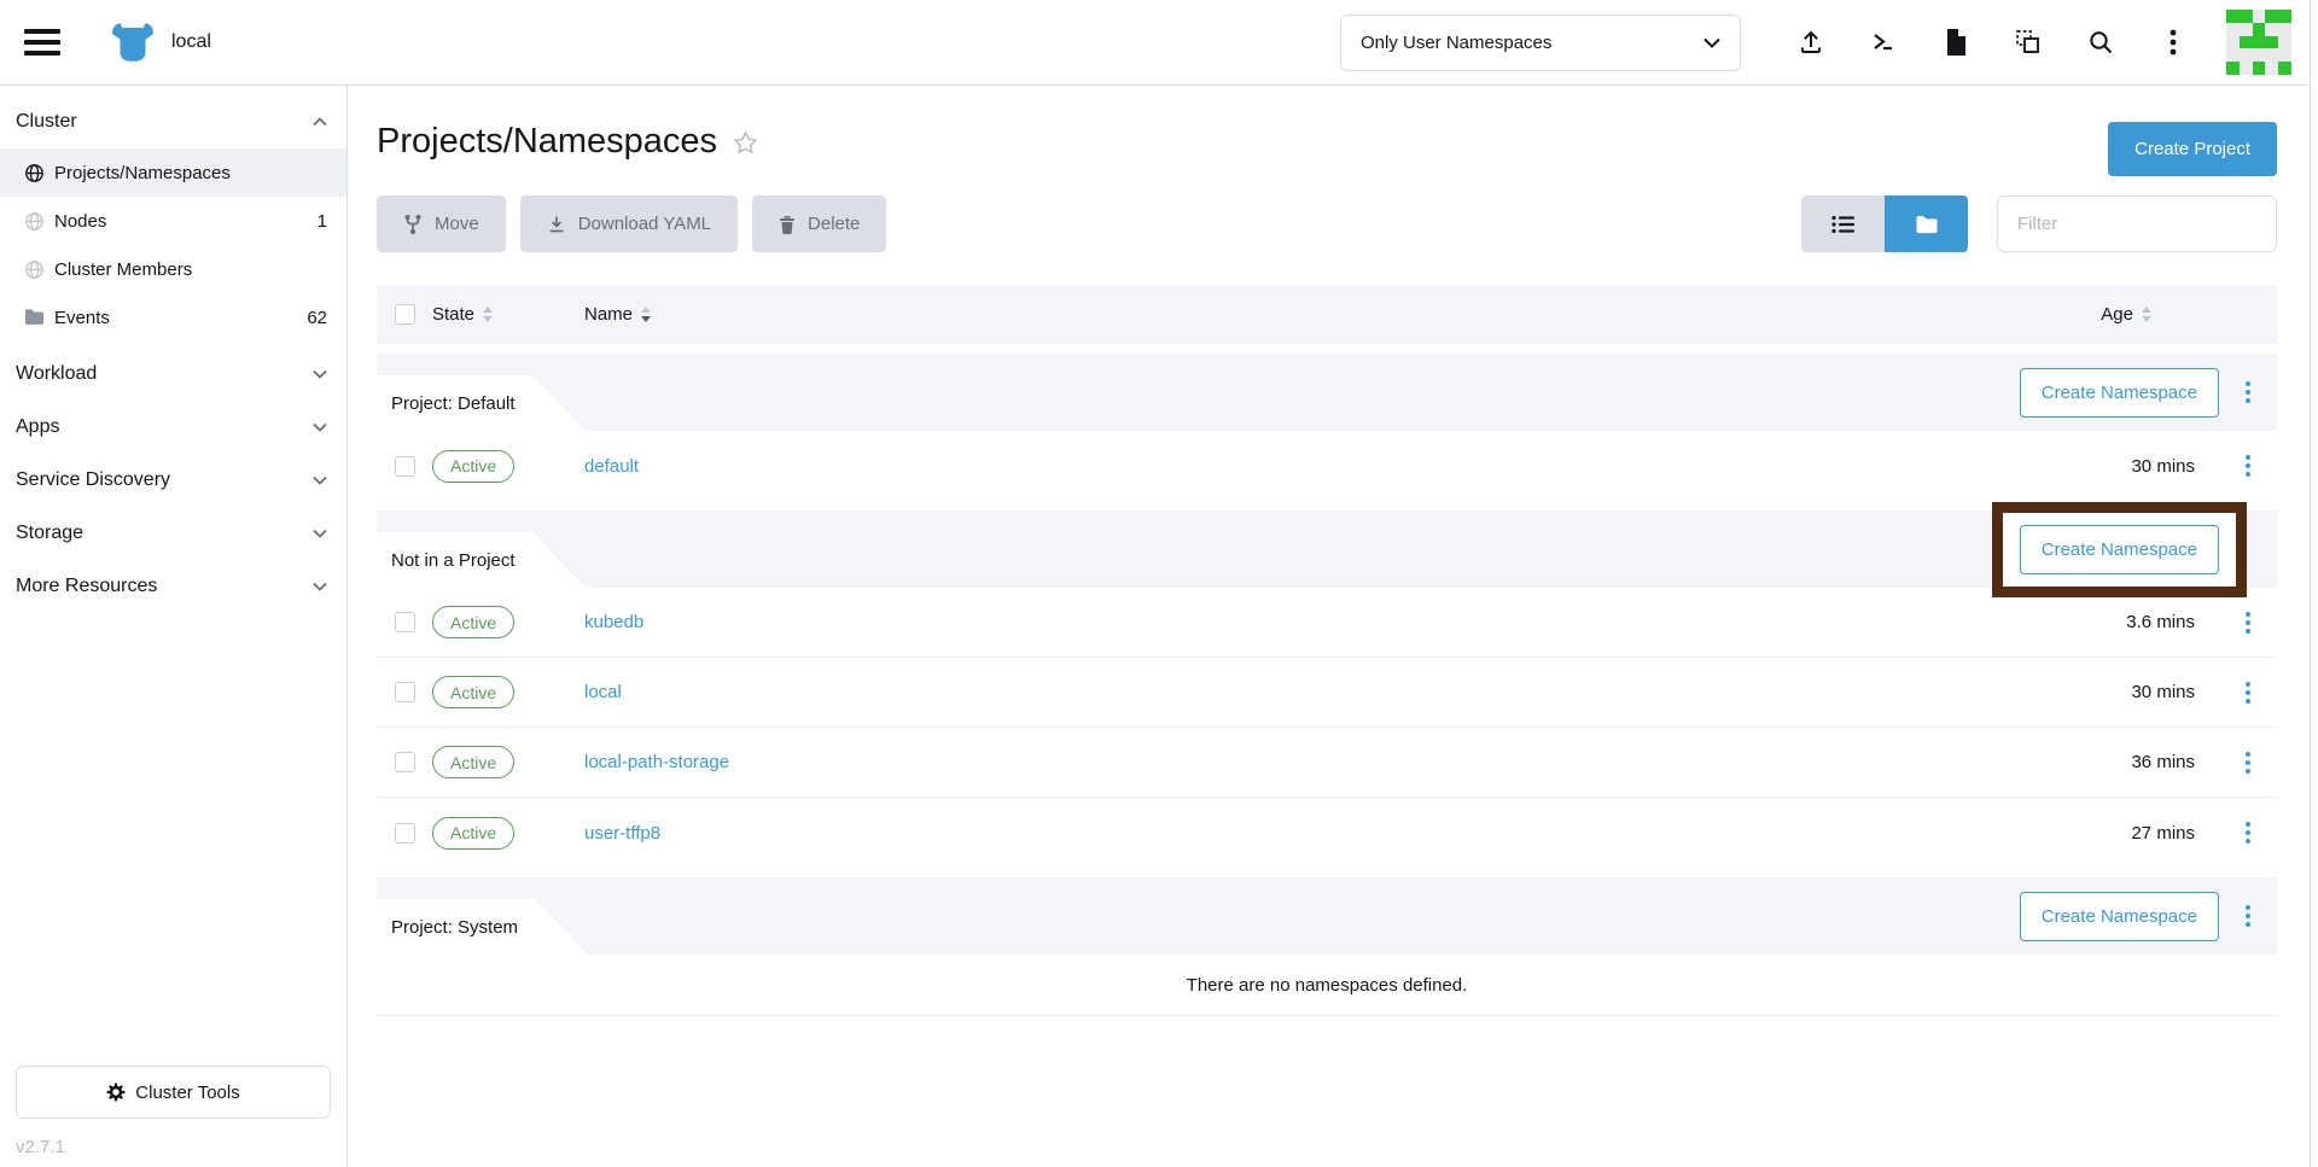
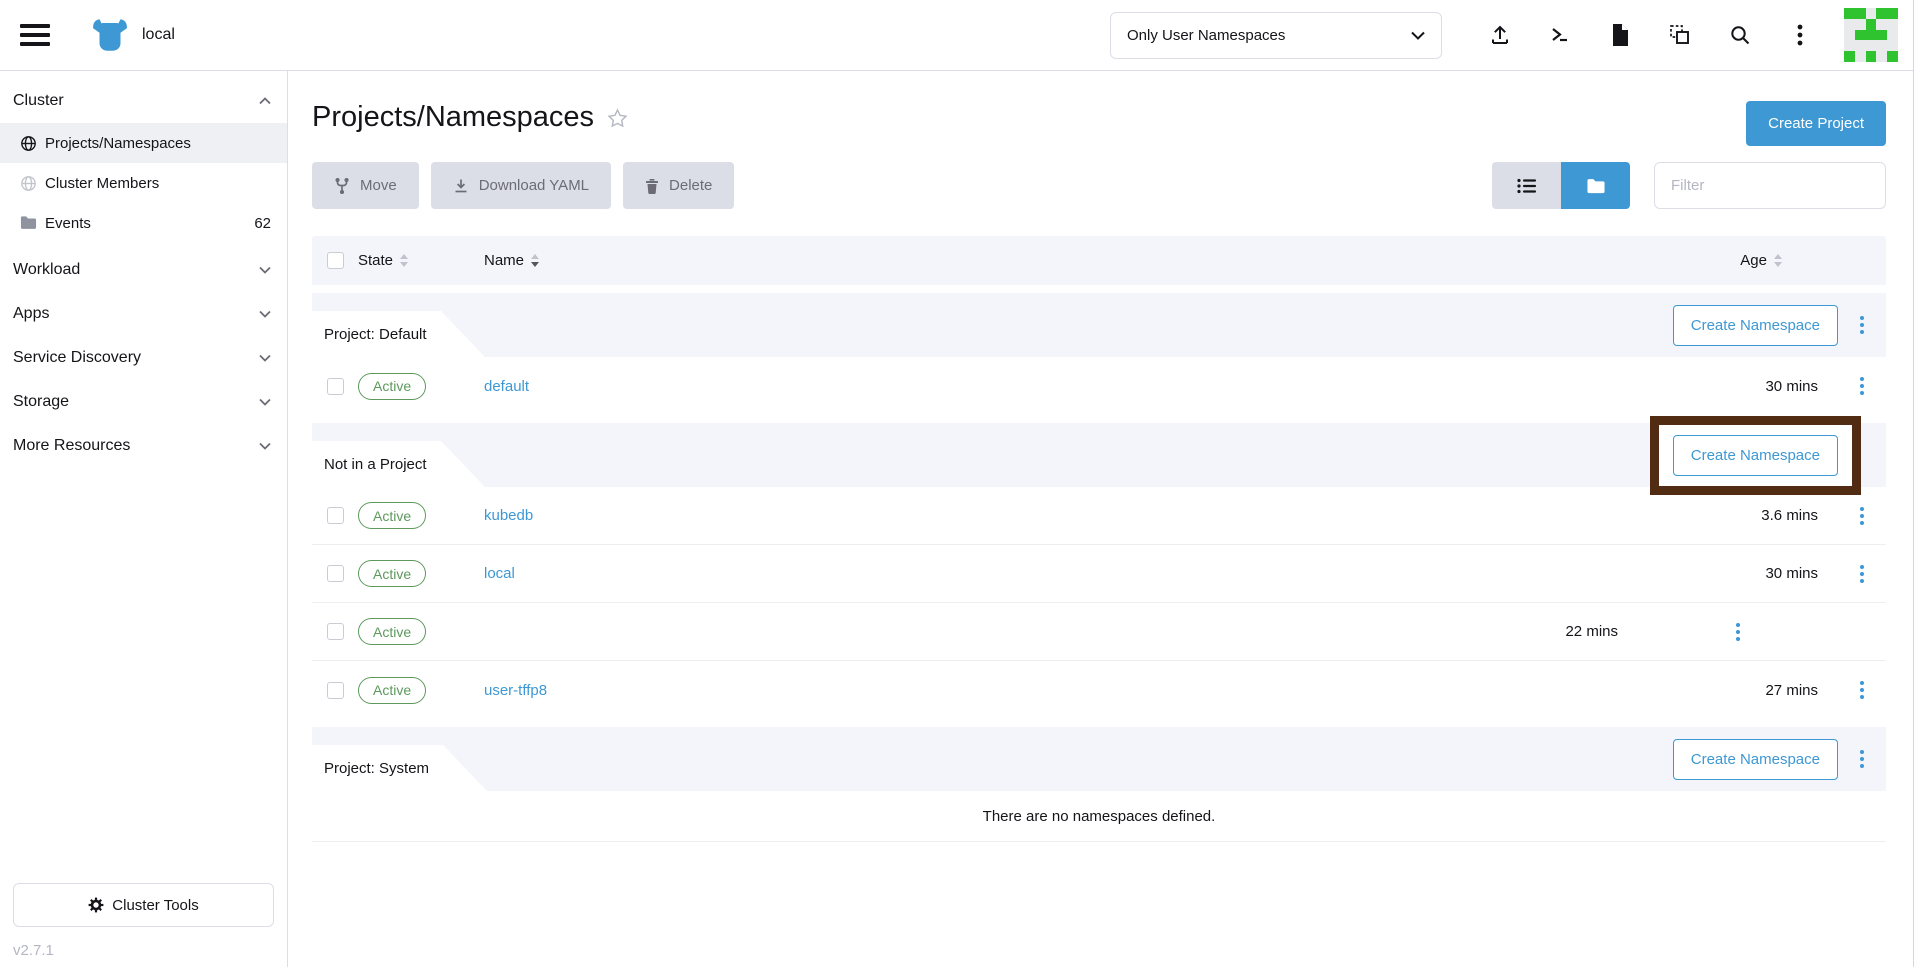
  local
  Only User Namespaces
  Cluster
  Projects/Namespaces
- Nodes
- 1
  Cluster Members
  Events
  62
  Workload
  Apps
  Service Discovery
  Storage
  More Resources
  Cluster Tools
  v2.7.1
  Projects/Namespaces
  Create Project
  Move
  Download YAML
  Delete
  Filter
  State
  Name
  Age
  Project: Default
  Create Namespace
  Active
  default
  30 mins
  Not in a Project
  Create Namespace
  Active
  kubedb
  3.6 mins
  Active
  local
  30 mins
  Active
- local-path-storage
- 36 mins
+ 22 mins
  Active
  user-tffp8
  27 mins
  Project: System
  Create Namespace
  There are no namespaces defined.
